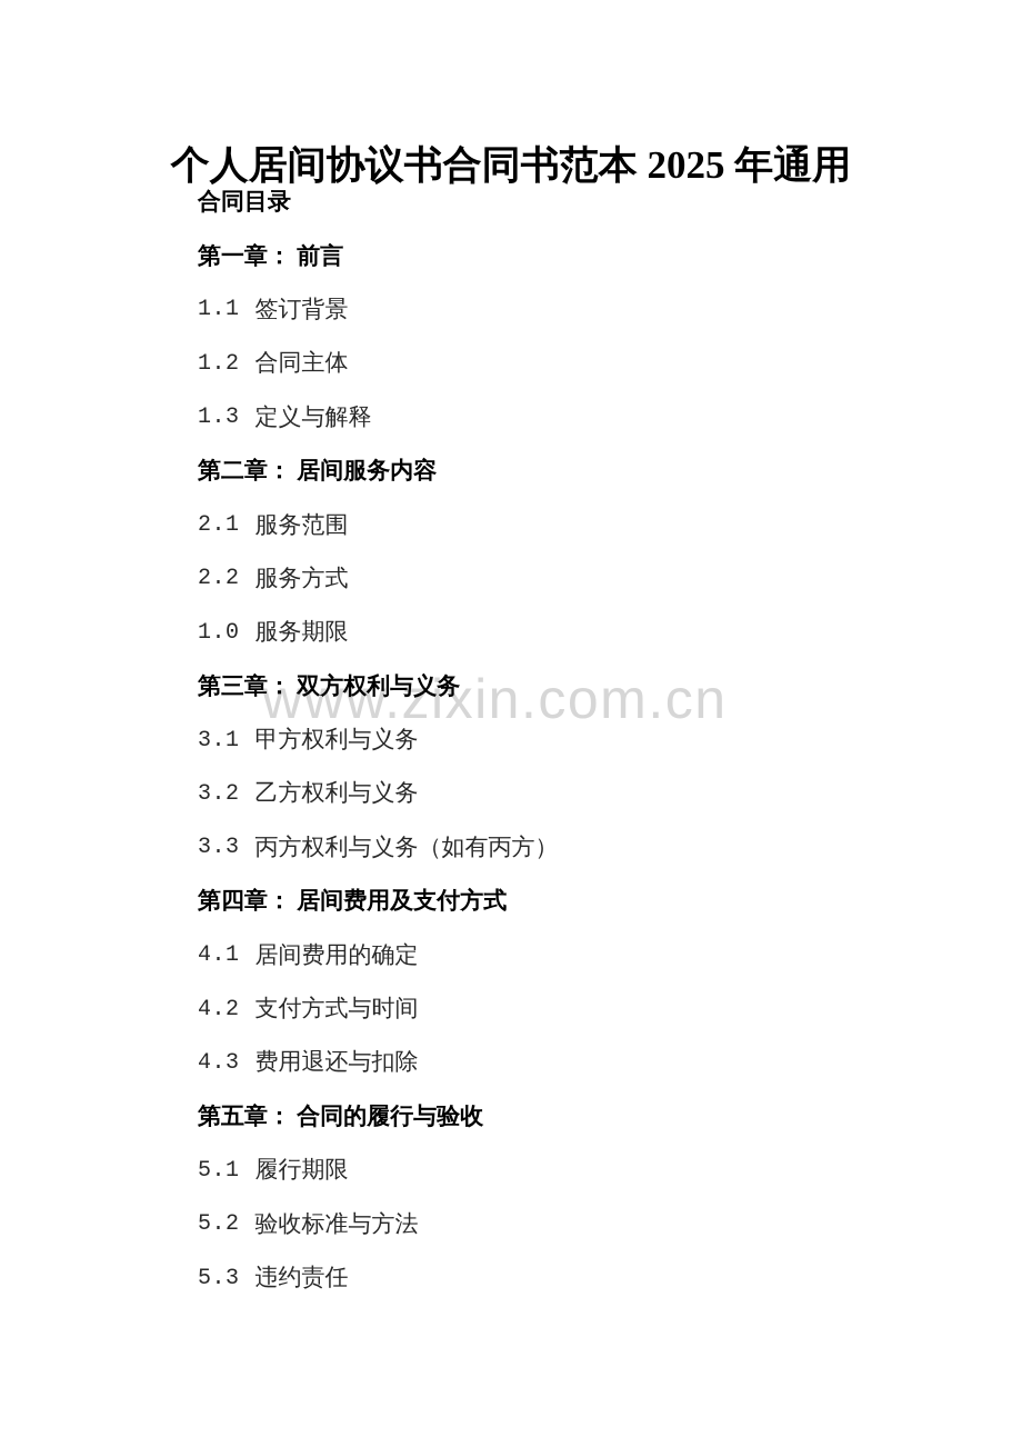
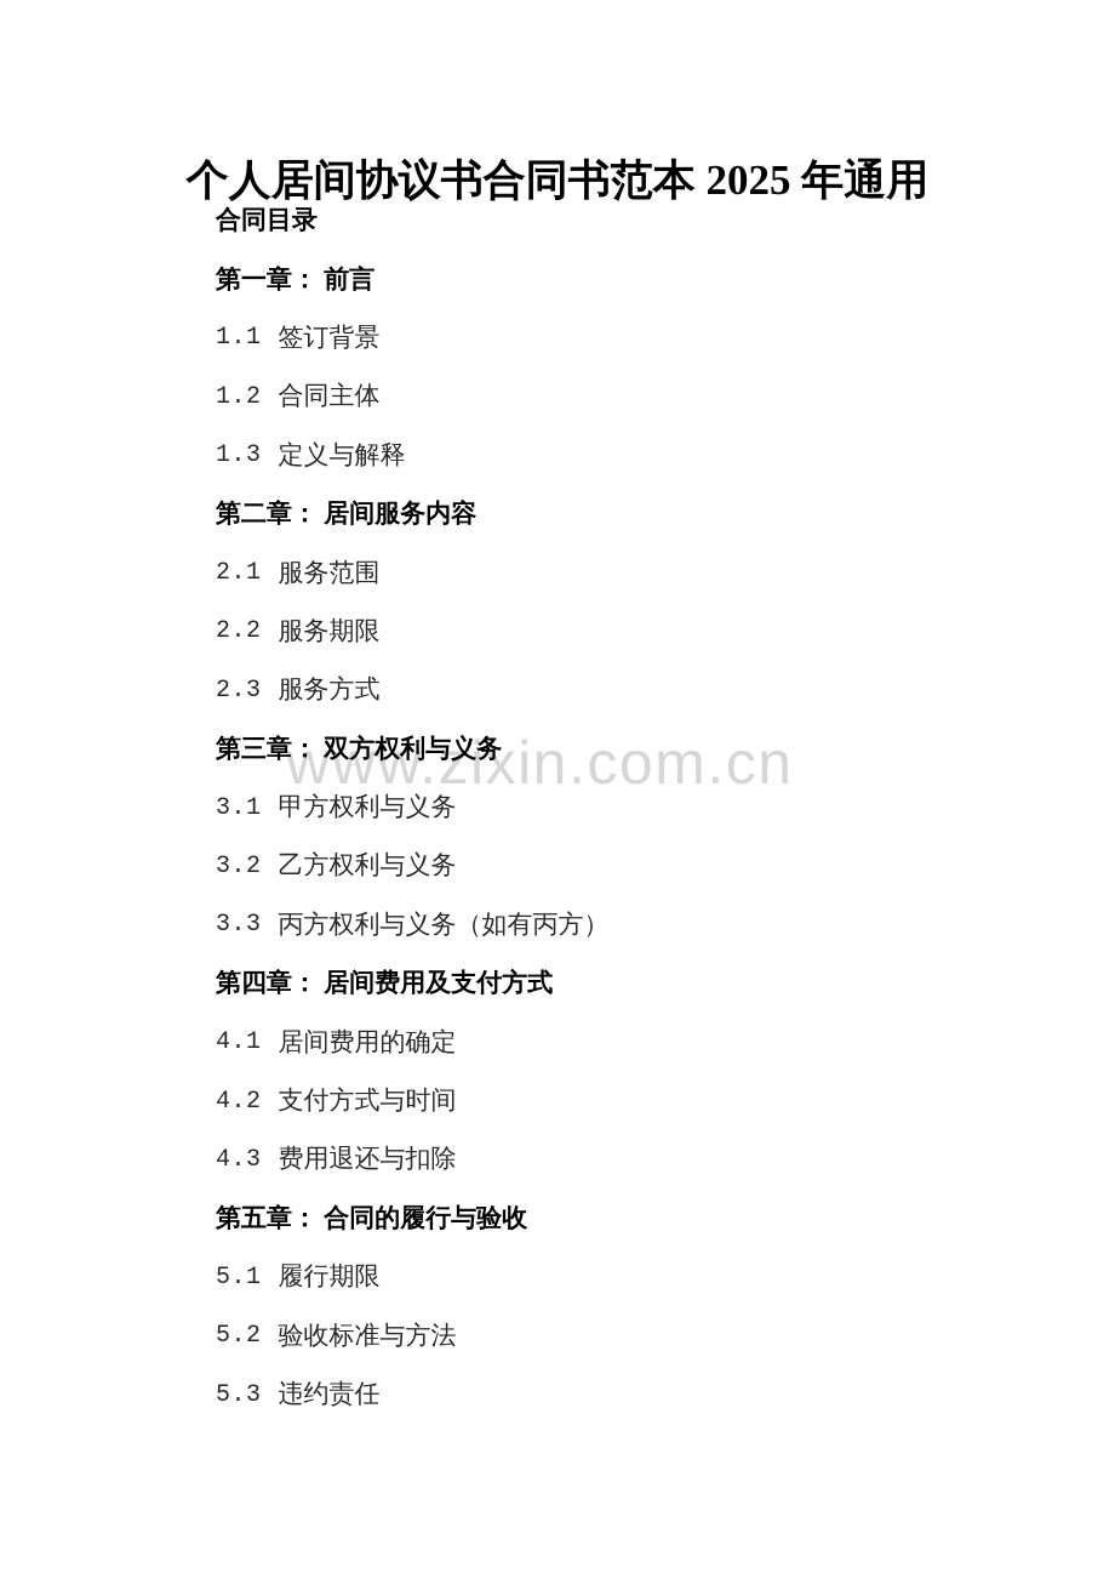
  www.zixin.com.cn
  个人居间协议书合同书范本 2025 年通用
  合同目录
  第一章： 前言
  1.1
  签订背景
  1.2
  合同主体
  1.3
  定义与解释
  第二章： 居间服务内容
  2.1
  服务范围
  2.2
- 服务方式
+ 服务期限
- 1.0
+ 2.3
- 服务期限
+ 服务方式
  第三章： 双方权利与义务
  3.1
  甲方权利与义务
  3.2
  乙方权利与义务
  3.3
  丙方权利与义务（如有丙方）
  第四章： 居间费用及支付方式
  4.1
  居间费用的确定
  4.2
  支付方式与时间
  4.3
  费用退还与扣除
  第五章： 合同的履行与验收
  5.1
  履行期限
  5.2
  验收标准与方法
  5.3
  违约责任
